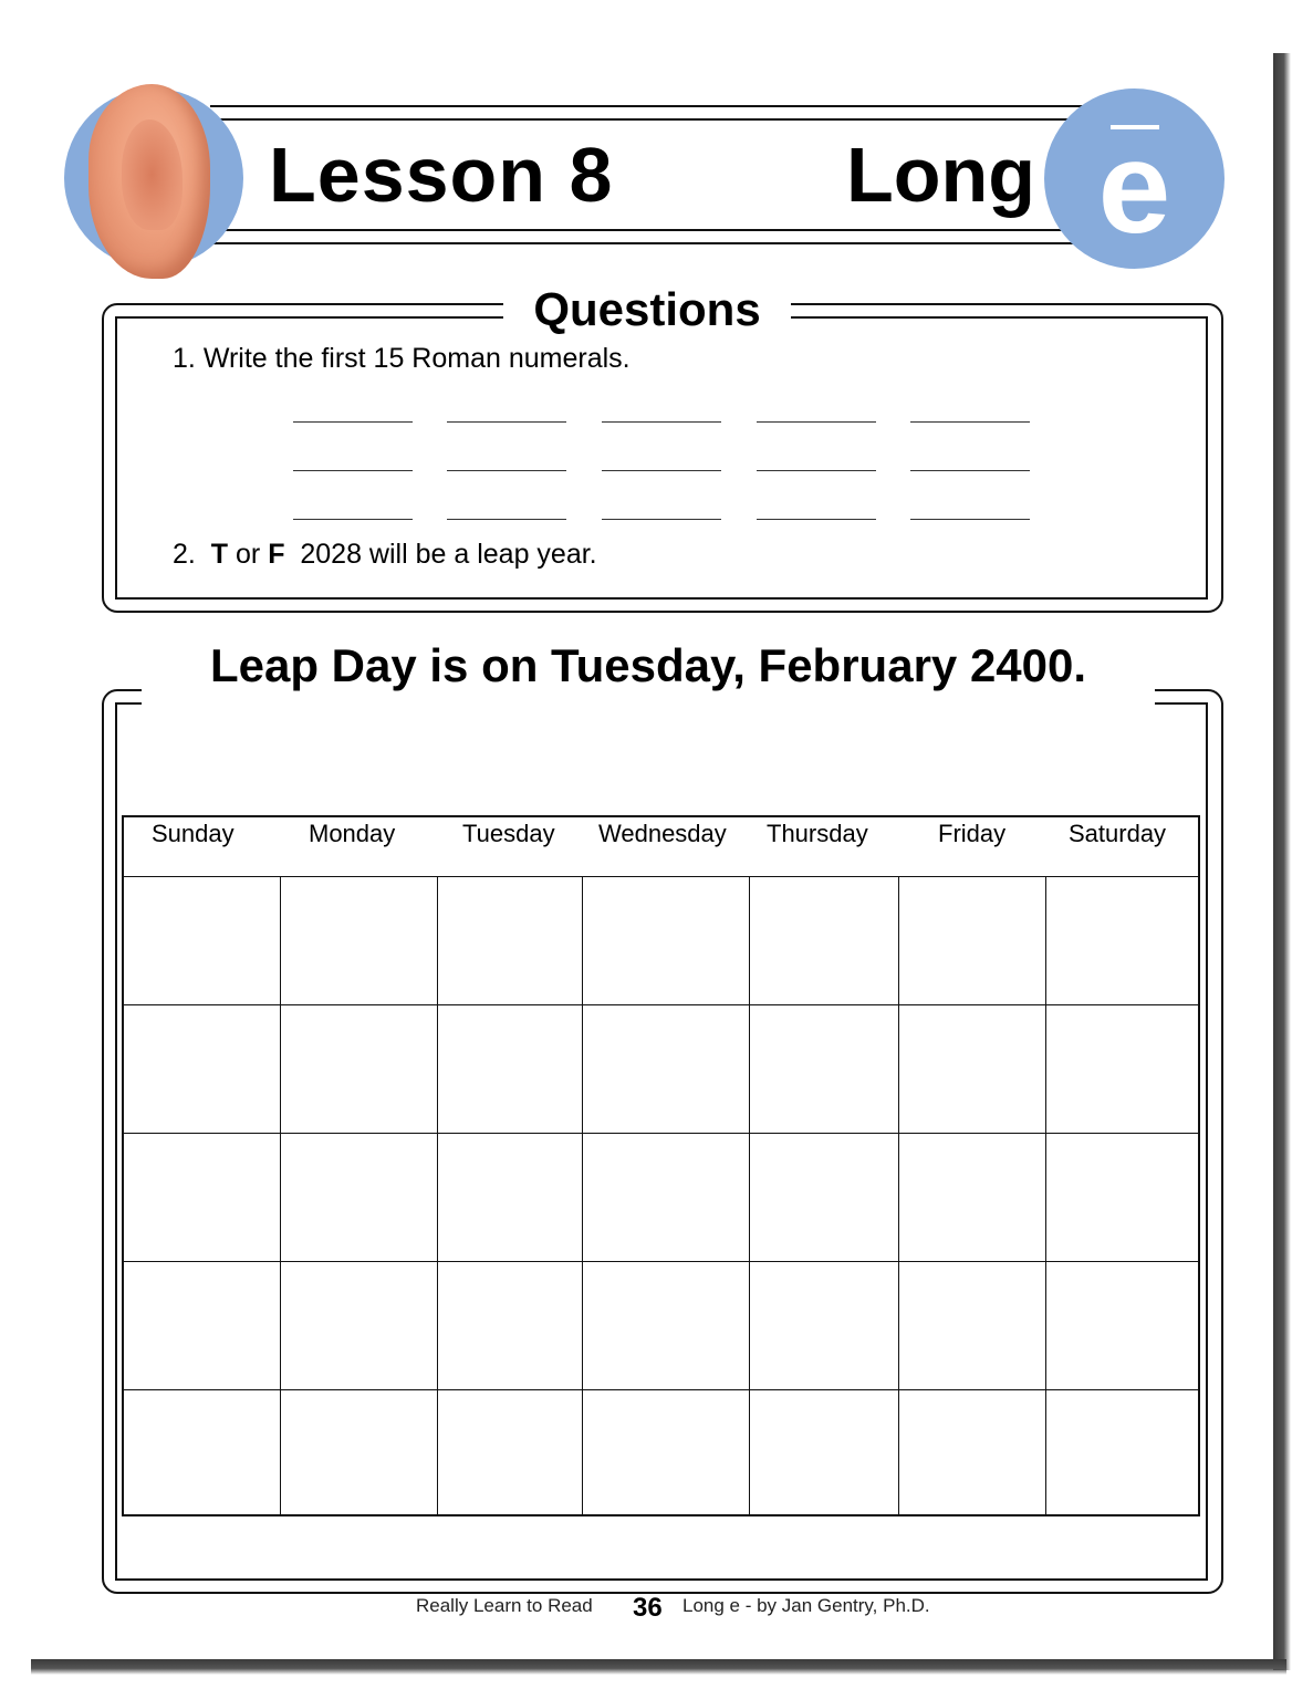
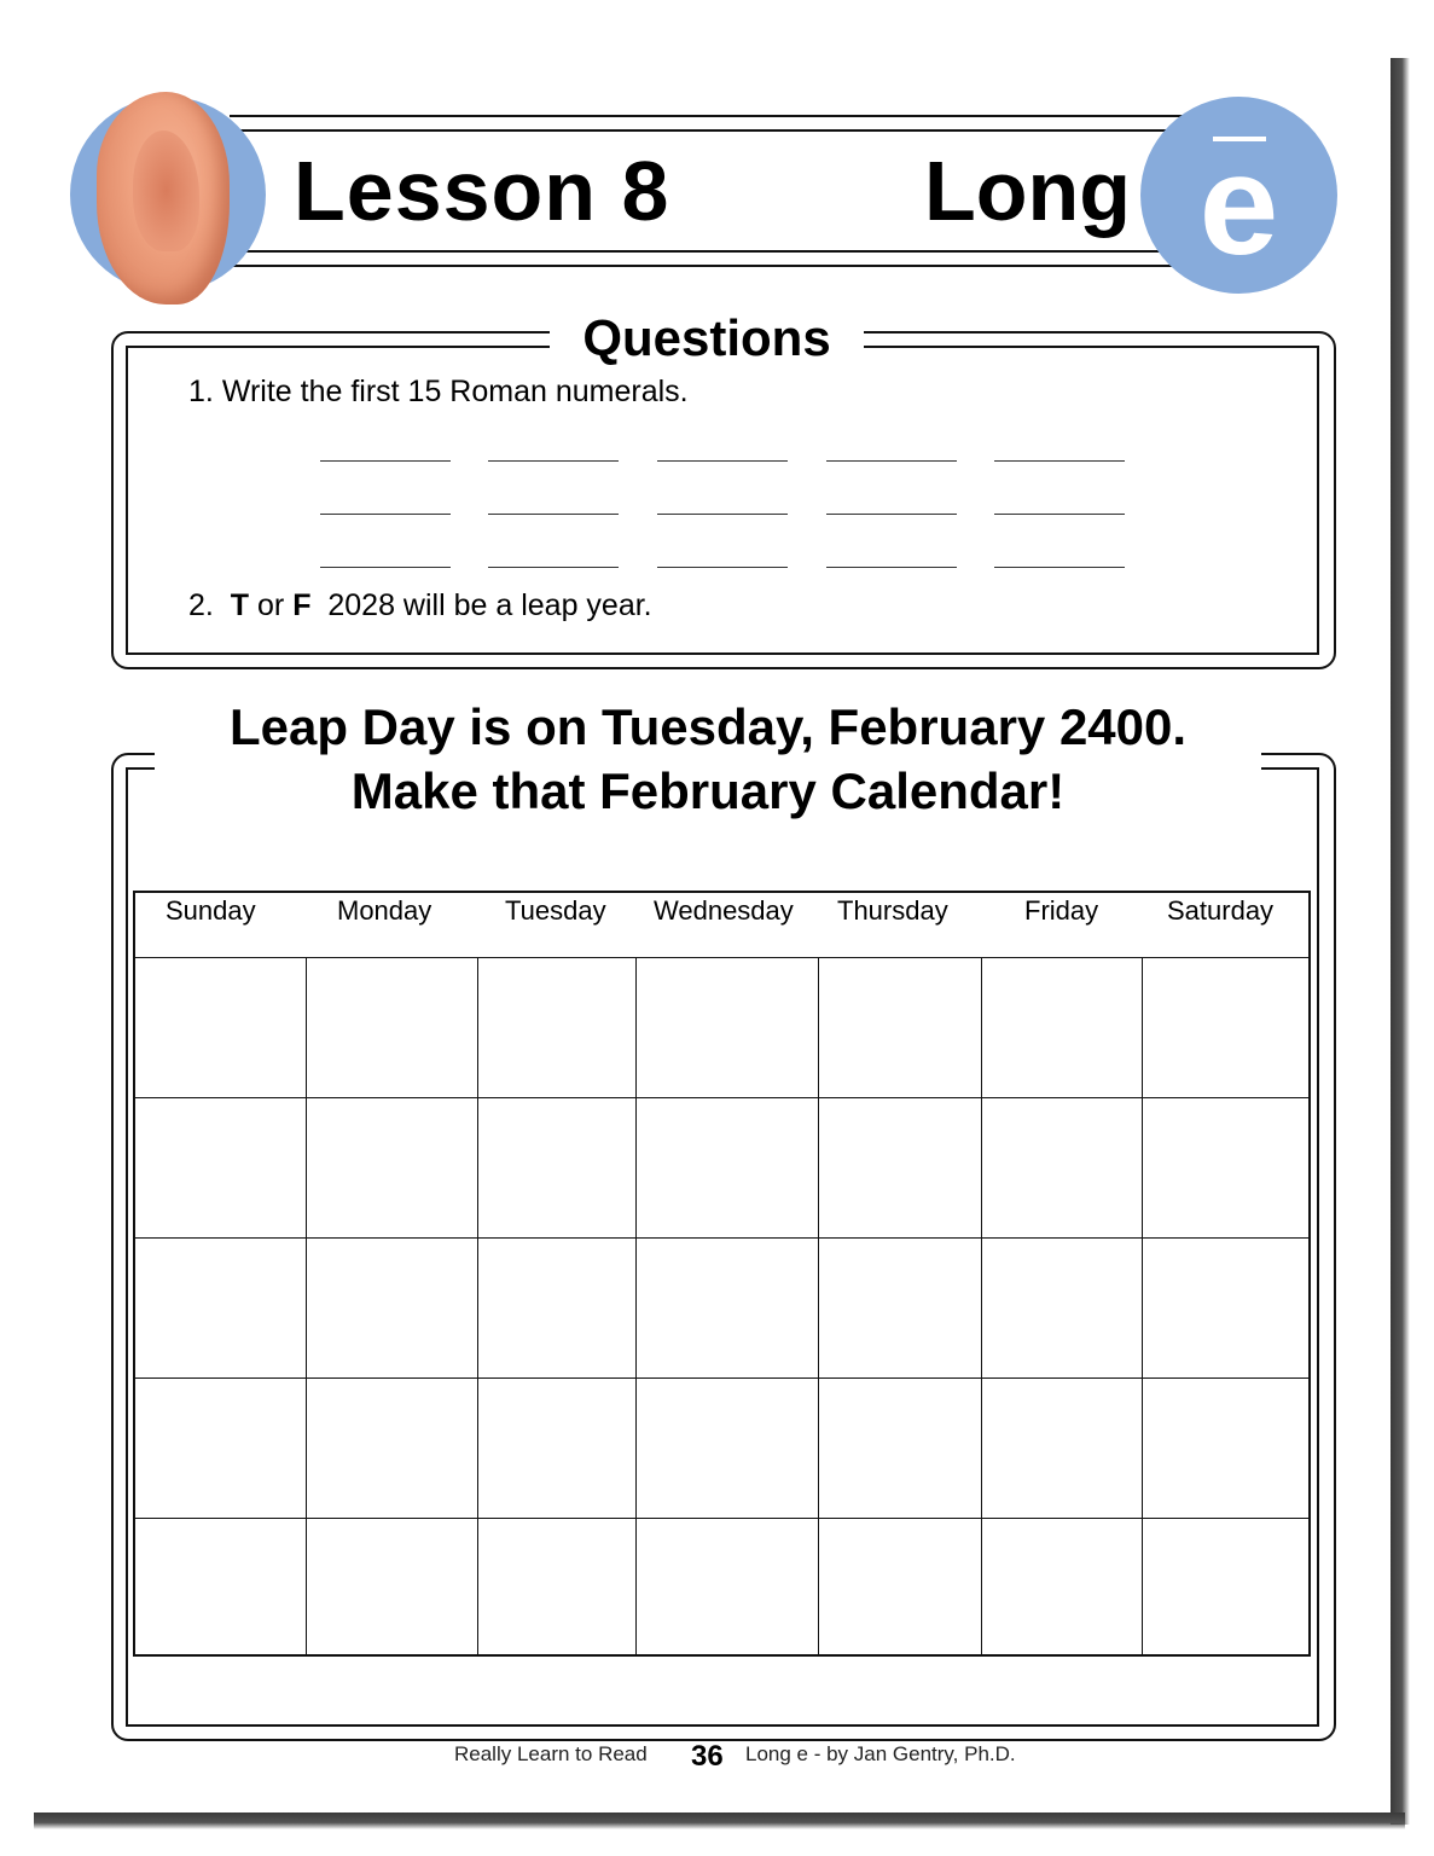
  Lesson 8
  Long
  e
  Questions
  1. Write the first 15 Roman numerals.
  2. T or F 2028 will be a leap year.
  Leap Day is on Tuesday, February 2400.
+ Make that February Calendar!
  Sunday
  Monday
  Tuesday
  Wednesday
  Thursday
  Friday
  Saturday
  Really Learn to Read
  36
  Long e - by Jan Gentry, Ph.D.
